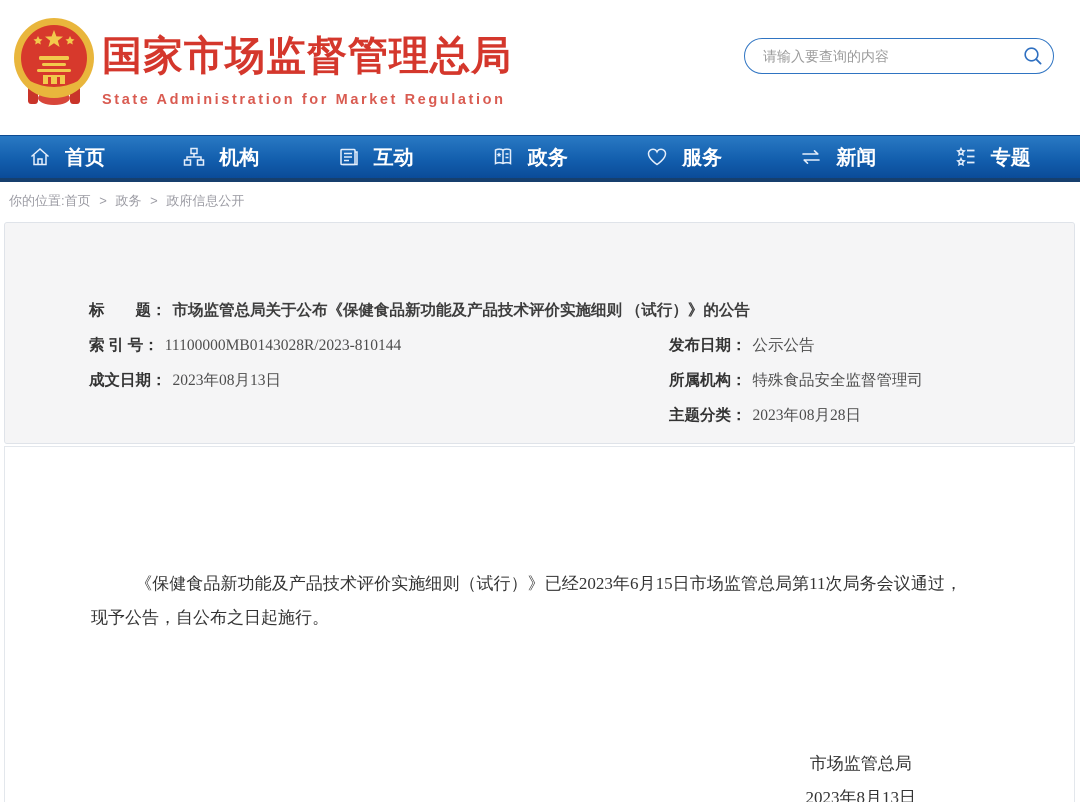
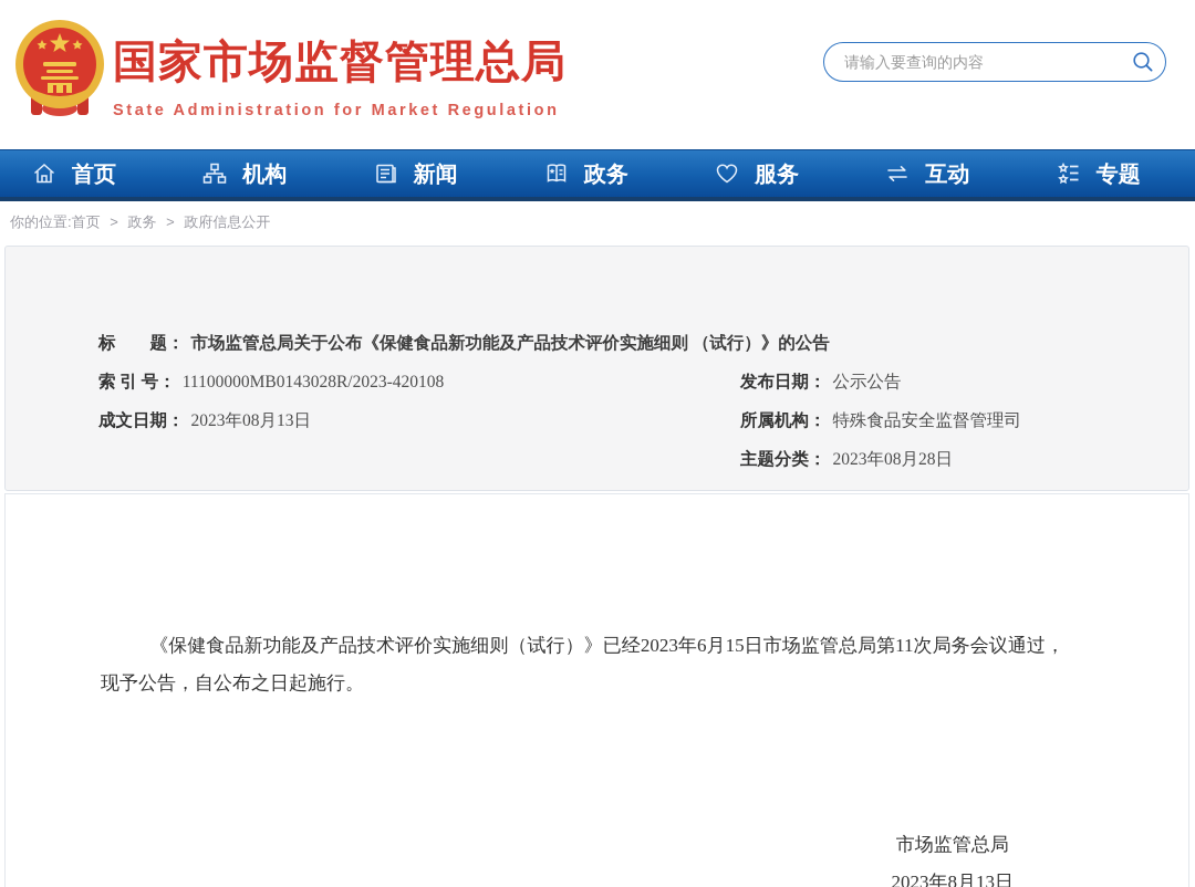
  国家市场监督管理总局
  State Administration for Market Regulation
  请输入要查询的内容
  首页
  机构
- 互动
+ 新闻
  政务
  服务
- 新闻
+ 互动
  专题
  你的位置:首页 > 政务 > 政府信息公开
  标 题： 市场监管总局关于公布《保健食品新功能及产品技术评价实施细则 （试行）》的公告
- 索 引 号： 11100000MB0143028R/2023-810144
+ 索 引 号： 11100000MB0143028R/2023-420108
  成文日期： 2023年08月13日
  发布日期： 公示公告
  所属机构： 特殊食品安全监督管理司
  主题分类： 2023年08月28日
  《保健食品新功能及产品技术评价实施细则（试行）》已经2023年6月15日市场监管总局第11次局务会议通过，现予公告，自公布之日起施行。
  市场监管总局
  2023年8月13日
